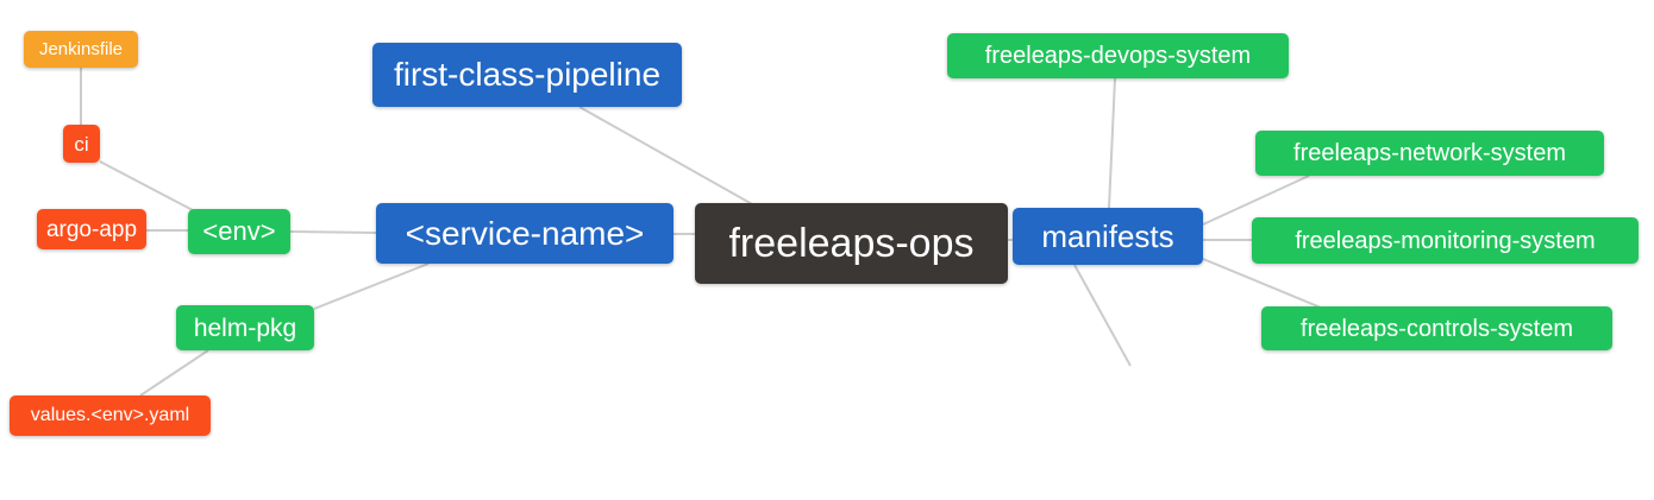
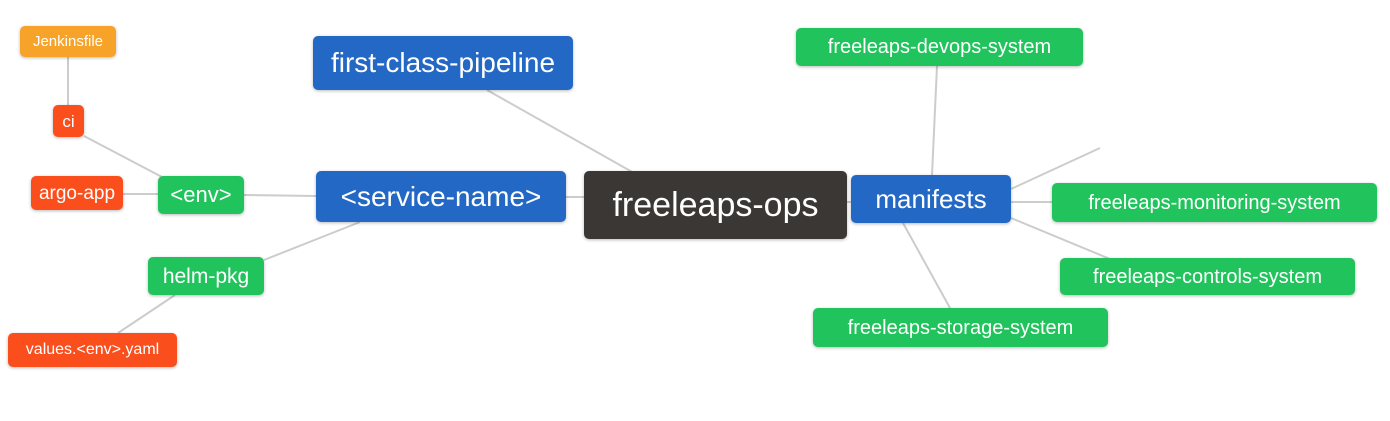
  Jenkinsfile
  ci
  argo-app
  <env>
  <service-name>
  helm-pkg
  values.<env>.yaml
  first-class-pipeline
  freeleaps-ops
  manifests
  freeleaps-devops-system
- freeleaps-network-system
  freeleaps-monitoring-system
  freeleaps-controls-system
+ freeleaps-storage-system
